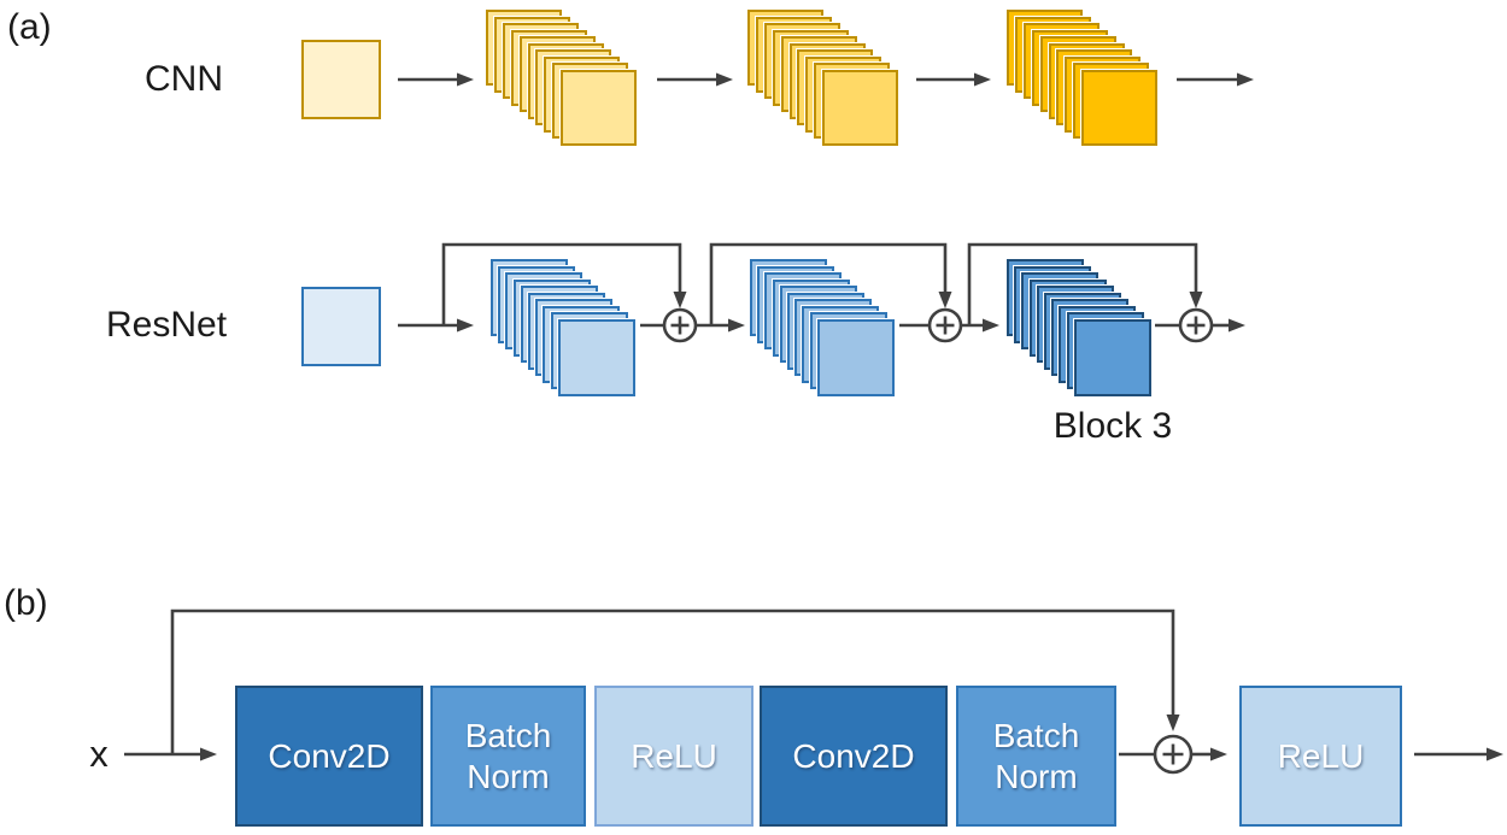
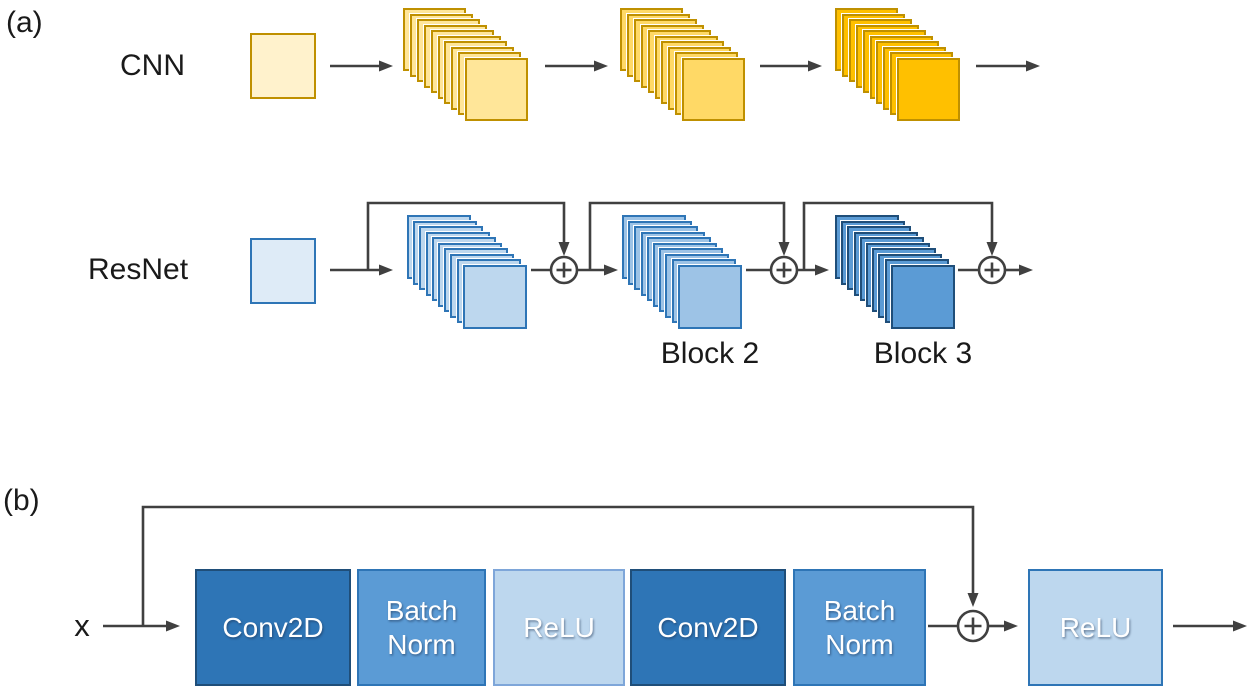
  (a)
  CNN
  ResNet
+ Block 2
  Block 3
  (b)
  x
  Conv2D
  Batch Norm
  ReLU
  Conv2D
  Batch Norm
  ReLU
